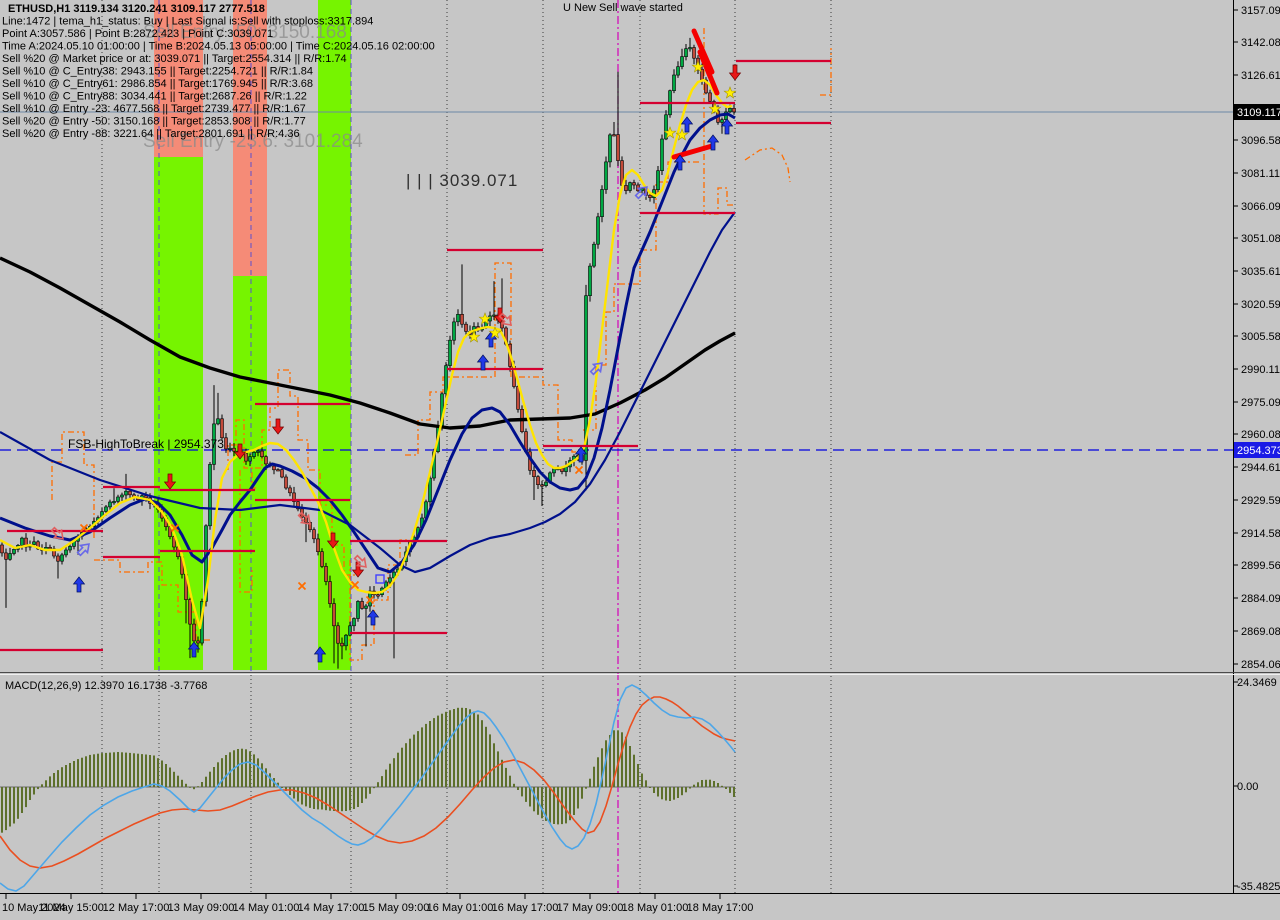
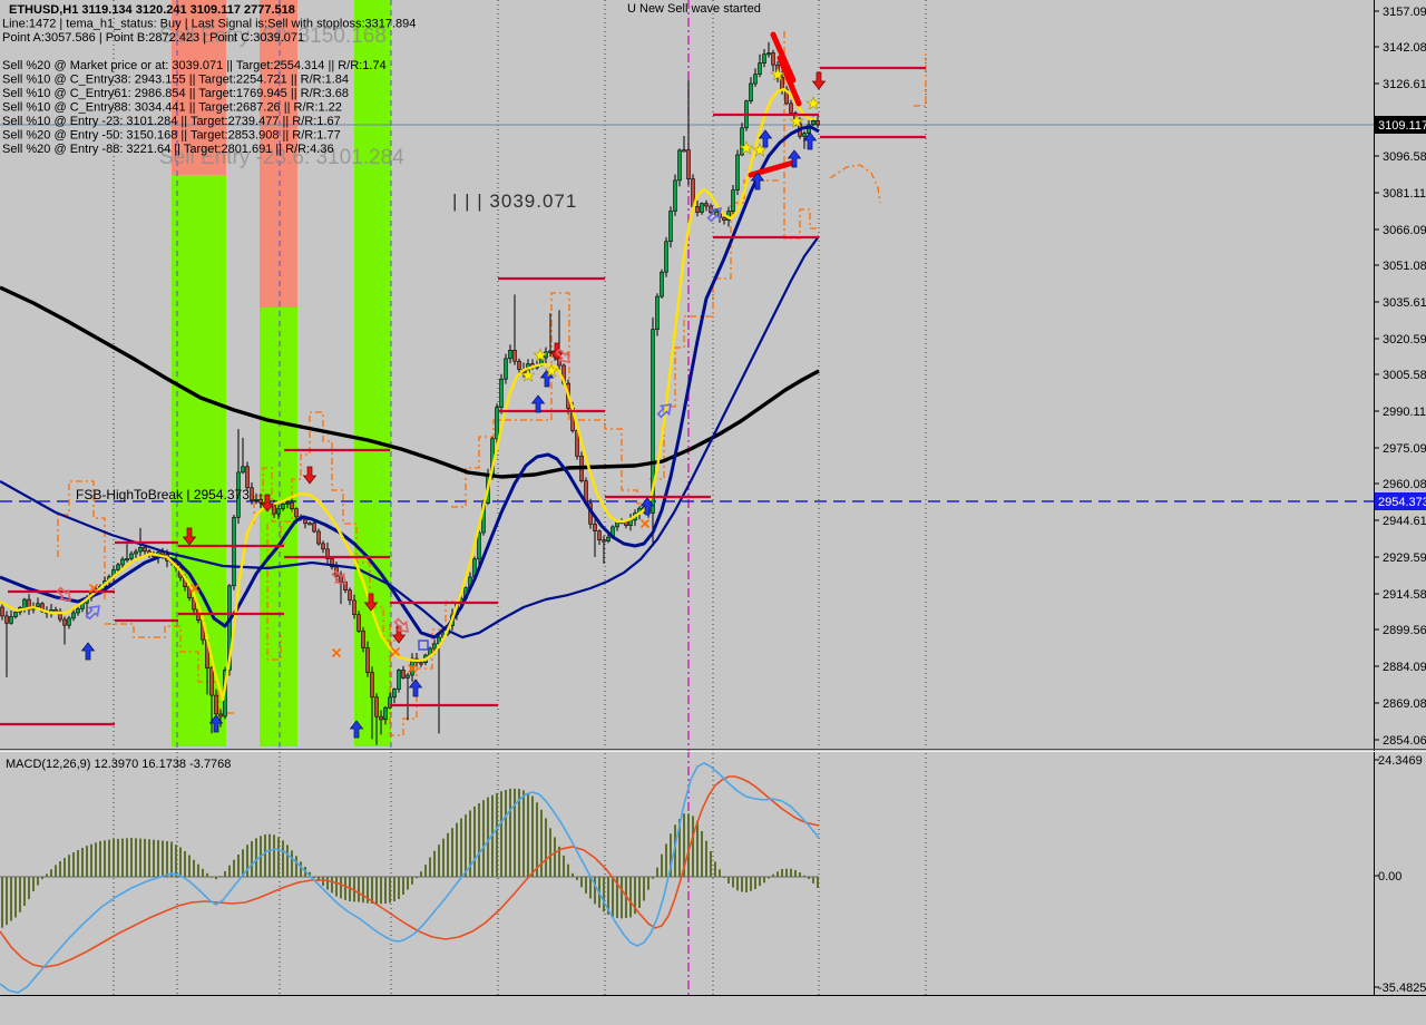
  3157.09
  3142.08
  3126.61
  3096.58
  3081.11
  3066.09
  3051.08
  3035.61
  3020.59
  3005.58
  2990.11
  2975.09
  2960.08
  2944.61
  2929.59
  2914.58
  2899.56
  2884.09
  2869.08
  2854.06
  24.3469
  0.00
  -35.4825
- 10 May 2024
- 11 May 15:00
- 12 May 17:00
- 13 May 09:00
- 14 May 01:00
- 14 May 17:00
- 15 May 09:00
- 16 May 01:00
- 16 May 17:00
- 17 May 09:00
- 18 May 01:00
- 18 May 17:00
  Sell Entry -50: 3150.168
  Sell Entry -23.6: 3101.284
  ETHUSD,H1 3119.134 3120.241 3109.117 2777.518
  Line:1472 | tema_h1_status: Buy | Last Signal is:Sell with stoploss:3317.894
  Point A:3057.586 | Point B:2872.423 | Point C:3039.071
- Time A:2024.05.10 01:00:00 | Time B:2024.05.13 05:00:00 | Time C:2024.05.16 02:00:00
  Sell %20 @ Market price or at: 3039.071 || Target:2554.314 || R/R:1.74
  Sell %10 @ C_Entry38: 2943.155 || Target:2254.721 || R/R:1.84
  Sell %10 @ C_Entry61: 2986.854 || Target:1769.945 || R/R:3.68
  Sell %10 @ C_Entry88: 3034.441 || Target:2687.26 || R/R:1.22
- Sell %10 @ Entry -23: 4677.568 || Target:2739.477 || R/R:1.67
+ Sell %10 @ Entry -23: 3101.284 || Target:2739.477 || R/R:1.67
  Sell %20 @ Entry -50: 3150.168 || Target:2853.908 || R/R:1.77
  Sell %20 @ Entry -88: 3221.64 || Target:2801.691 || R/R:4.36
  U New Sell wave started
  | | | 3039.071
  FSB-HighToBreak | 2954.373
  MACD(12,26,9) 12.3970 16.1738 -3.7768
  3109.117
  2954.37
